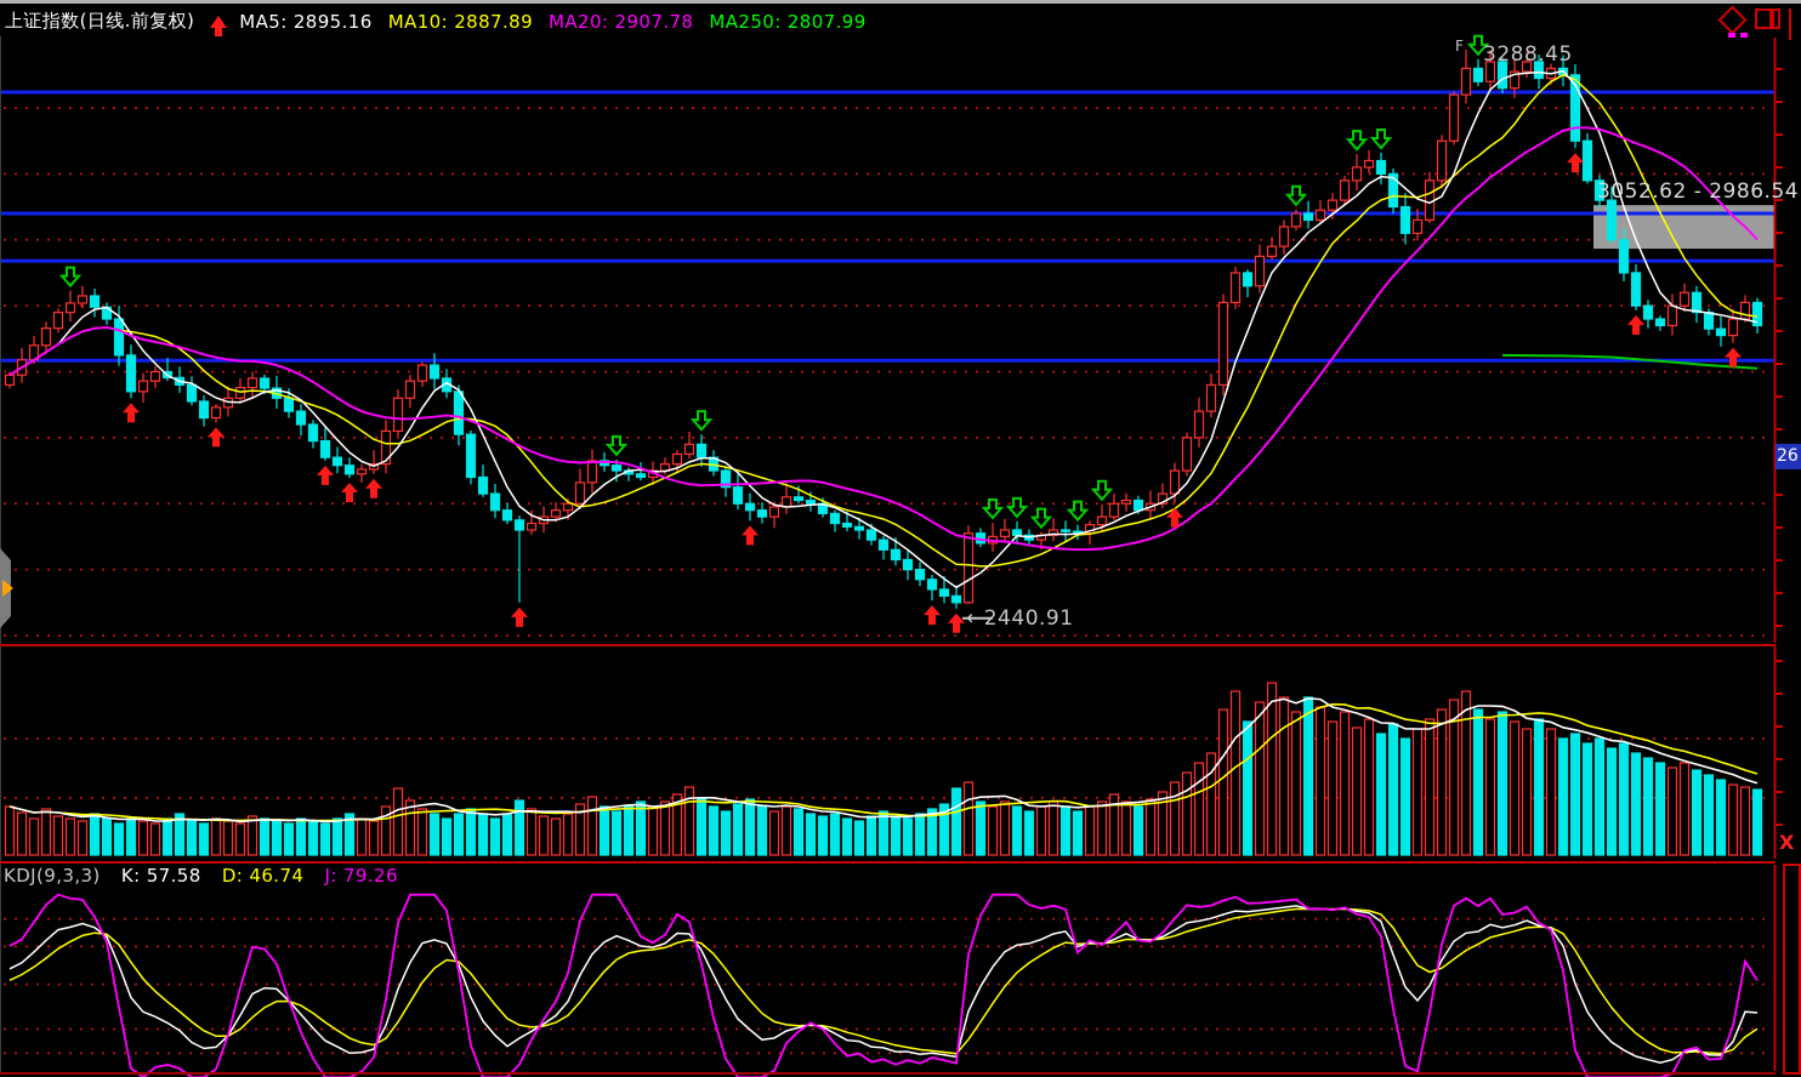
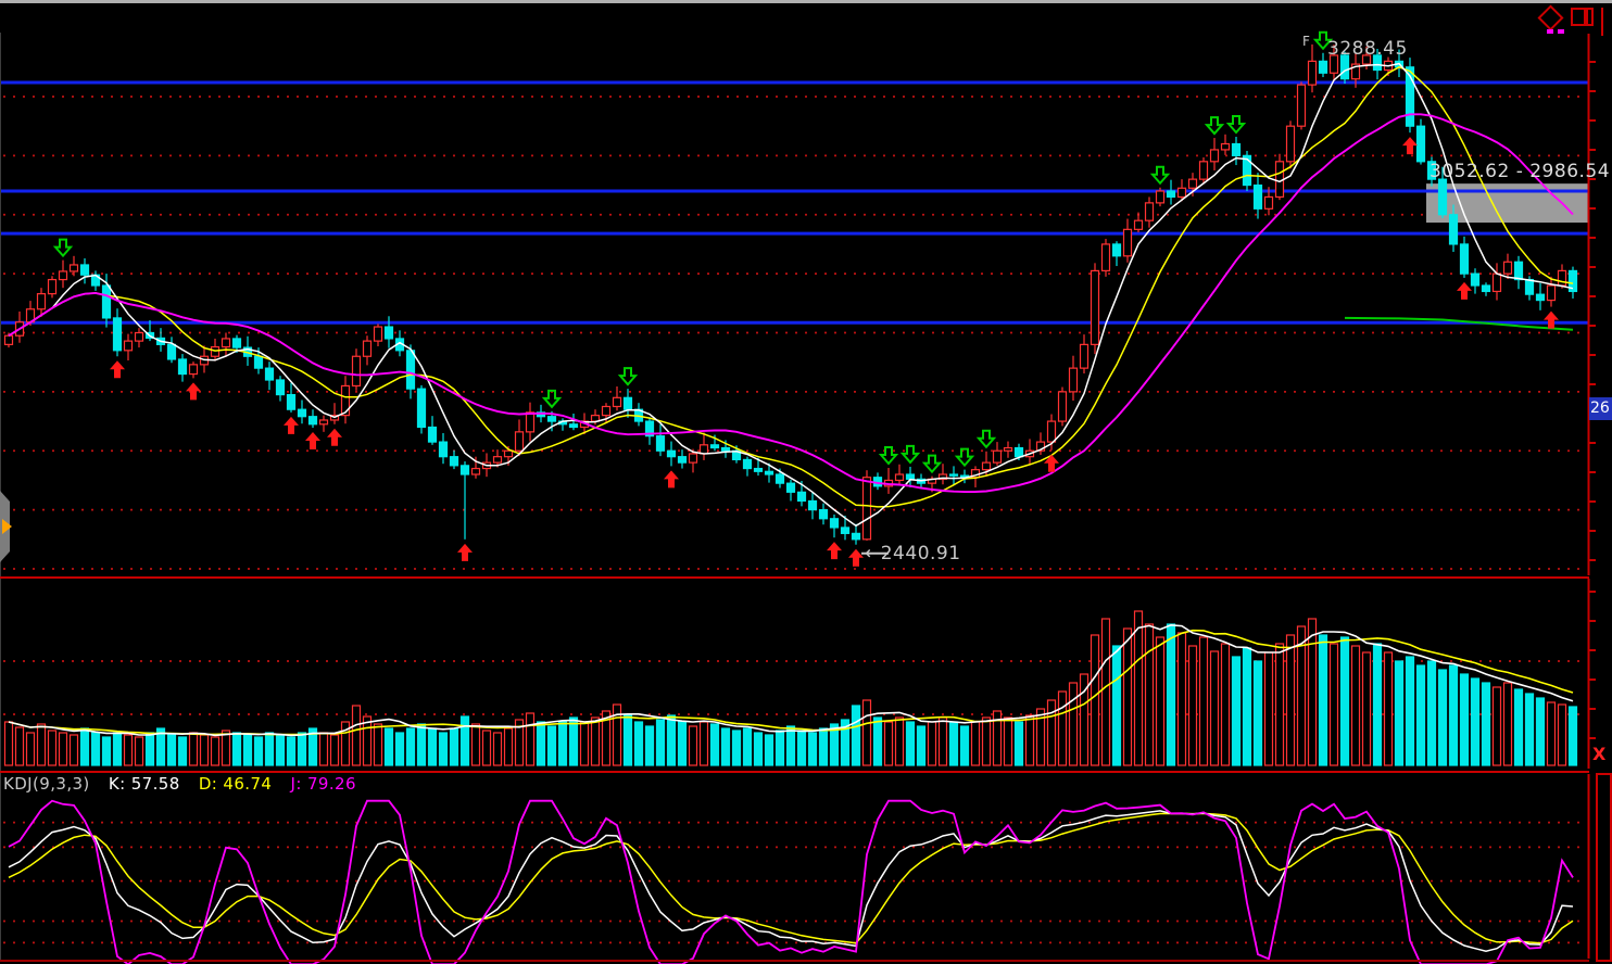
- 上证指数(日线.前复权)
- MA5: 2895.16
- MA10: 2887.89
- MA20: 2907.78
- MA250: 2807.99
  KDJ(9,3,3) K: 57.58 D: 46.74 J: 79.26
  F
  3288.45
  ←2440.91
  3052.62 - 2986.54
  26
  X
